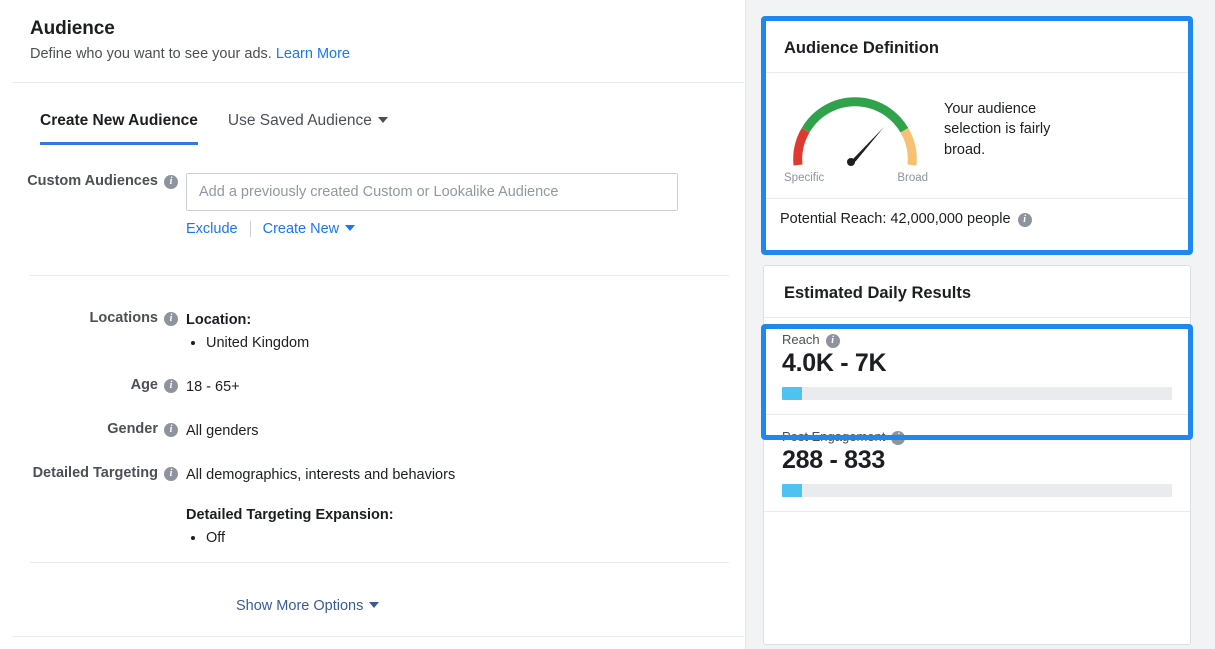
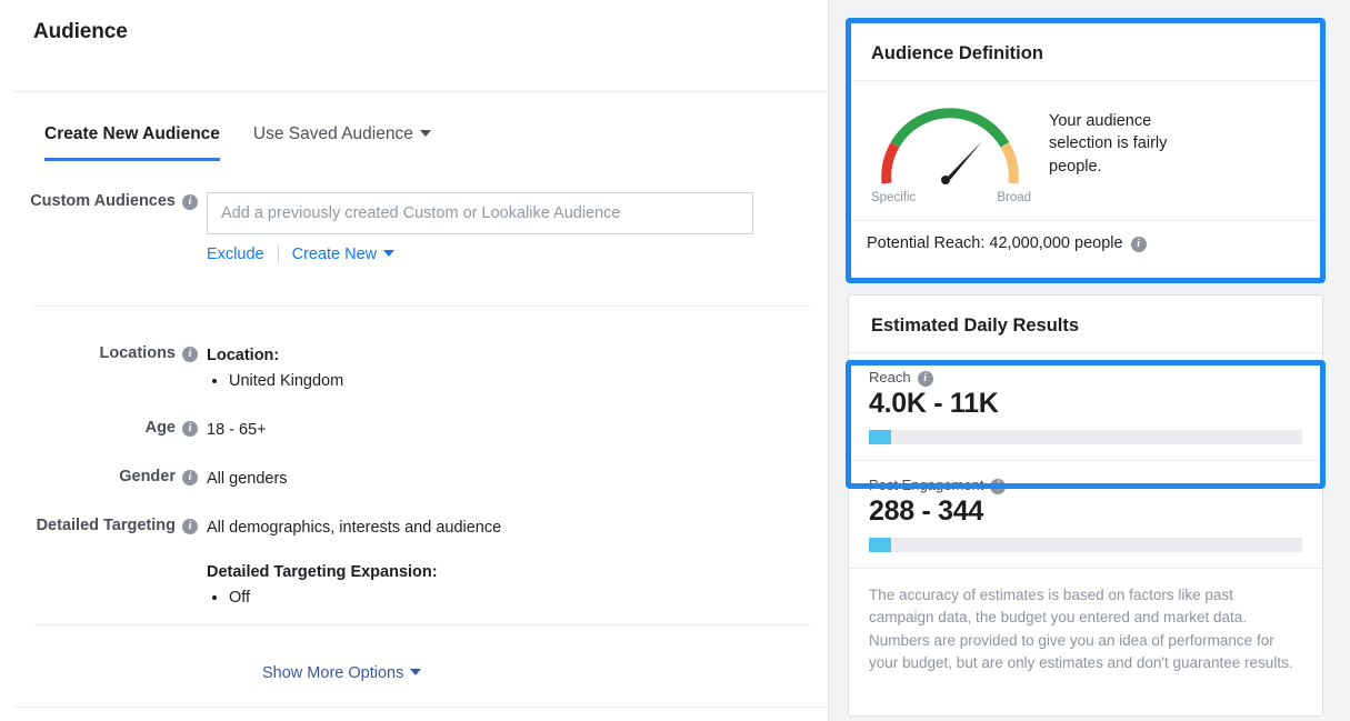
  Audience
- Define who you want to see your ads. Learn More
  Create New Audience
  Use Saved Audience
  Custom Audiences
  i
  Add a previously created Custom or Lookalike Audience
  Exclude
  Create New
  Locations
  i
  Location:
  United Kingdom
  Age
  i
  18 - 65+
  Gender
  i
  All genders
  Detailed Targeting
  i
- All demographics, interests and behaviors
+ All demographics, interests and audience
  Detailed Targeting Expansion:
  Off
  Show More Options
  Audience Definition
  Specific
  Broad
- Your audience selection is fairly broad.
+ Your audience selection is fairly people.
  Potential Reach: 42,000,000 people
  i
  Estimated Daily Results
  Reach
  i
- 4.0K - 7K
+ 4.0K - 11K
  Post Engagement
  i
- 288 - 833
+ 288 - 344
+ The accuracy of estimates is based on factors like past campaign data, the budget you entered and market data. Numbers are provided to give you an idea of performance for your budget, but are only estimates and don't guarantee results.
